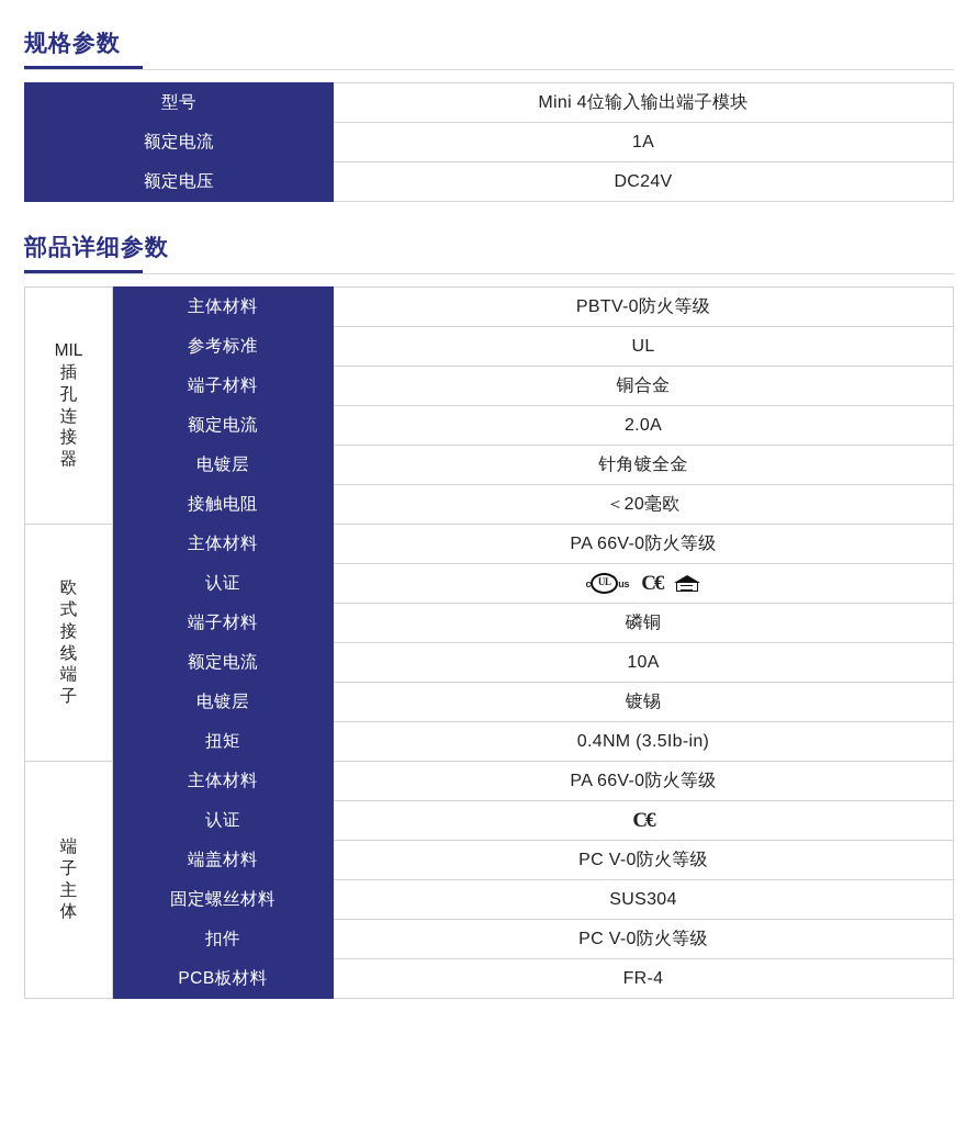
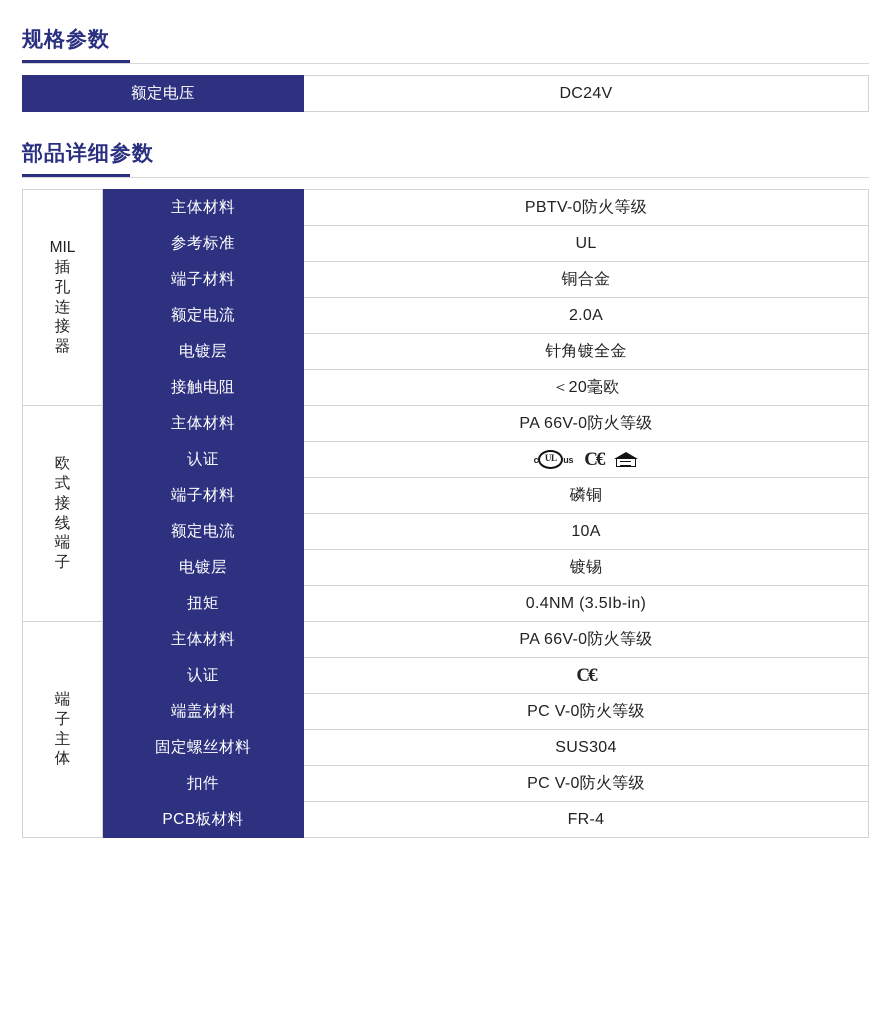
  规格参数
- 型号	Mini 4位输入输出端子模块
- 额定电流	1A
  额定电压	DC24V
  部品详细参数
  MIL 插 孔 连 接 器	主体材料	PBTV-0防火等级
  参考标准	UL
  端子材料	铜合金
  额定电流	2.0A
  电镀层	针角镀全金
  接触电阻	＜20毫欧
  欧 式 接 线 端 子	主体材料	PA 66V-0防火等级
  认证	c UL us C€
  端子材料	磷铜
  额定电流	10A
  电镀层	镀锡
  扭矩	0.4NM (3.5Ib-in)
  端 子 主 体	主体材料	PA 66V-0防火等级
  认证	C€
  端盖材料	PC V-0防火等级
  固定螺丝材料	SUS304
  扣件	PC V-0防火等级
  PCB板材料	FR-4
